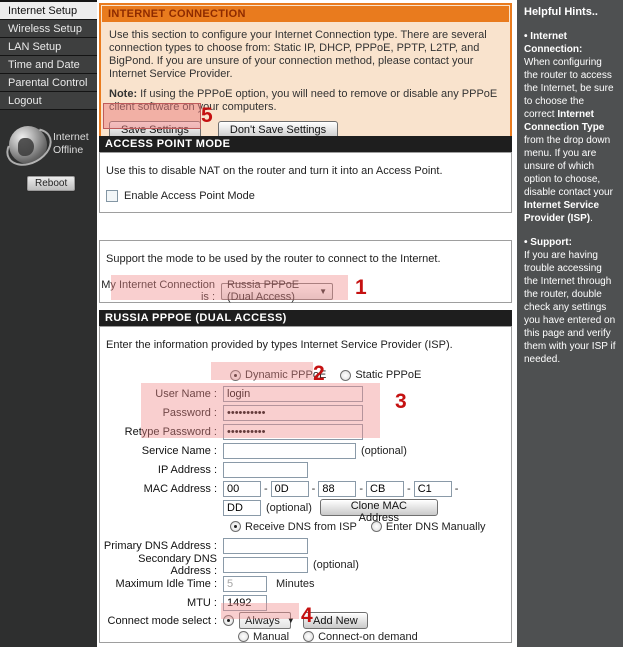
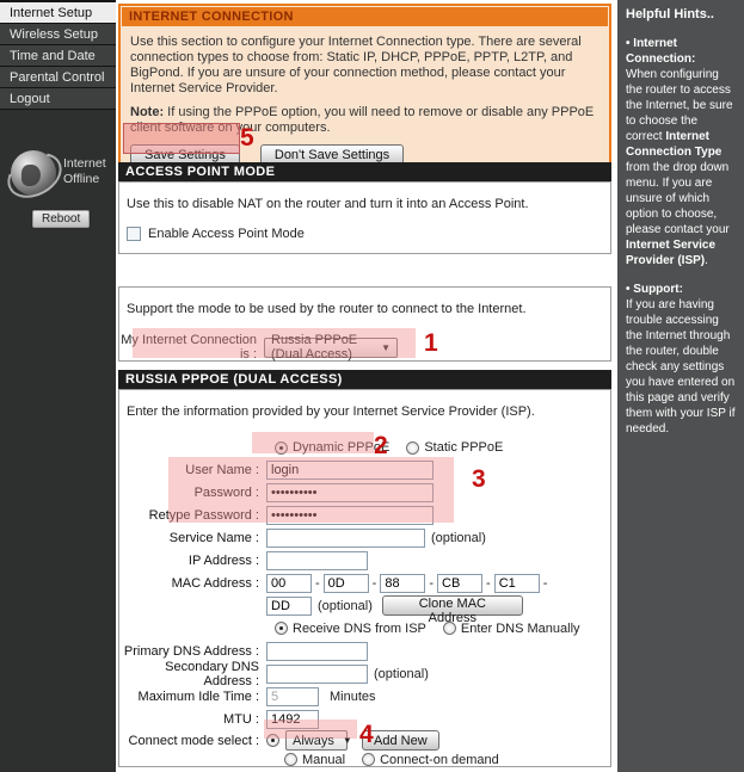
  Internet Setup
  Wireless Setup
- LAN Setup
  Time and Date
  Parental Control
  Logout
  Internet
  Offline
  Reboot
  INTERNET CONNECTION
  Use this section to configure your Internet Connection type. There are several connection types to choose from: Static IP, DHCP, PPPoE, PPTP, L2TP, and BigPond. If you are unsure of your connection method, please contact your Internet Service Provider.
  Note: If using the PPPoE option, you will need to remove or disable any PPPoE client software on your computers.
  Save Settings
  Don't Save Settings
  ACCESS POINT MODE
  Use this to disable NAT on the router and turn it into an Access Point.
  Enable Access Point Mode
  Support the mode to be used by the router to connect to the Internet.
  My Internet Connection is :
  Russia PPPoE (Dual Access)
  ▼
  RUSSIA PPPOE (DUAL ACCESS)
- Enter the information provided by types Internet Service Provider (ISP).
+ Enter the information provided by your Internet Service Provider (ISP).
  Dynamic PPPoE
  Static PPPoE
  User Name :
  login
  Password :
  ••••••••••
  Retype Password :
  ••••••••••
  Service Name :
  (optional)
  IP Address :
  MAC Address :
  00
  -
  0D
  -
  88
  -
  CB
  -
  C1
  -
  DD
  (optional)
  Clone MAC Address
  Receive DNS from ISP
  Enter DNS Manually
  Primary DNS Address :
  Secondary DNS Address :
  (optional)
  Maximum Idle Time :
  5
  Minutes
  MTU :
  1492
  Connect mode select :
  Always
  ▼
  Add New
  Manual
  Connect-on demand
  Helpful Hints..
  • Internet Connection:
- When configuring the router to access the Internet, be sure to choose the correct Internet Connection Type from the drop down menu. If you are unsure of which option to choose, disable contact your Internet Service Provider (ISP).
+ When configuring the router to access the Internet, be sure to choose the correct Internet Connection Type from the drop down menu. If you are unsure of which option to choose, please contact your Internet Service Provider (ISP).
  • Support:
  If you are having trouble accessing the Internet through the router, double check any settings you have entered on this page and verify them with your ISP if needed.
  1
  2
  3
  4
  5
